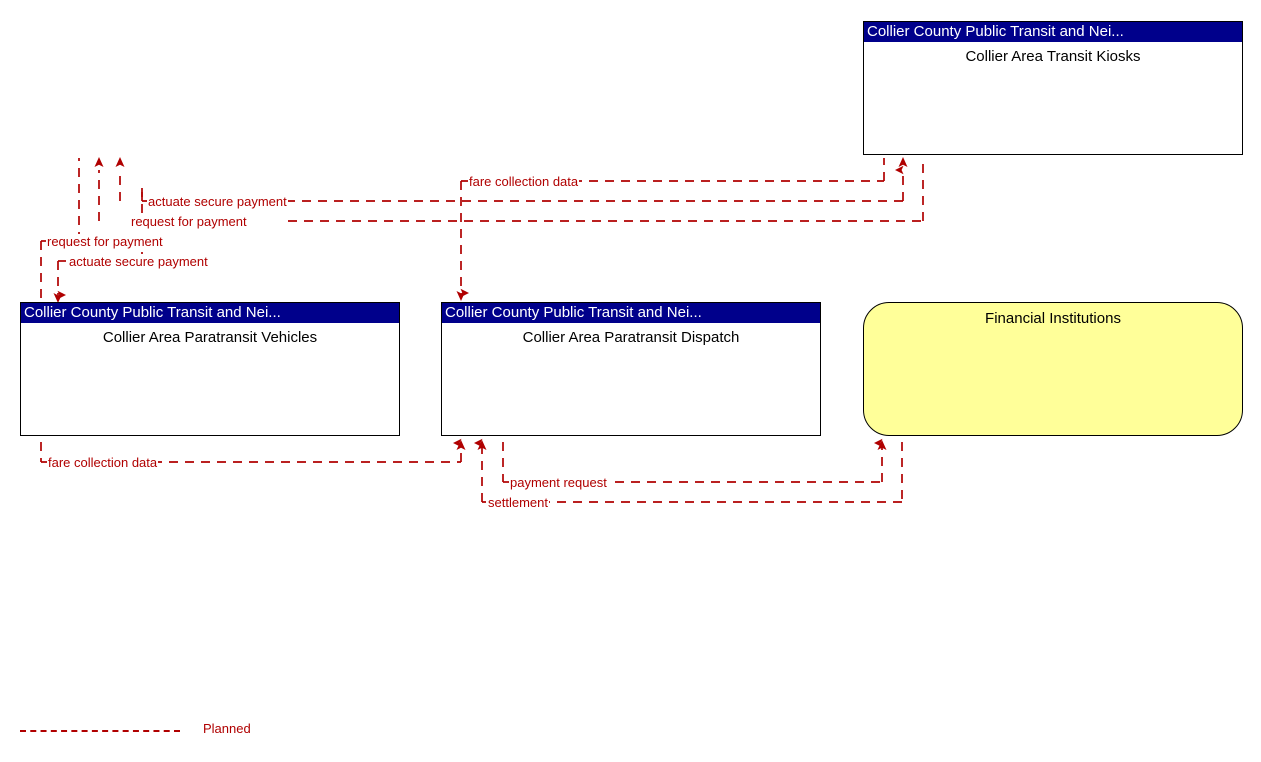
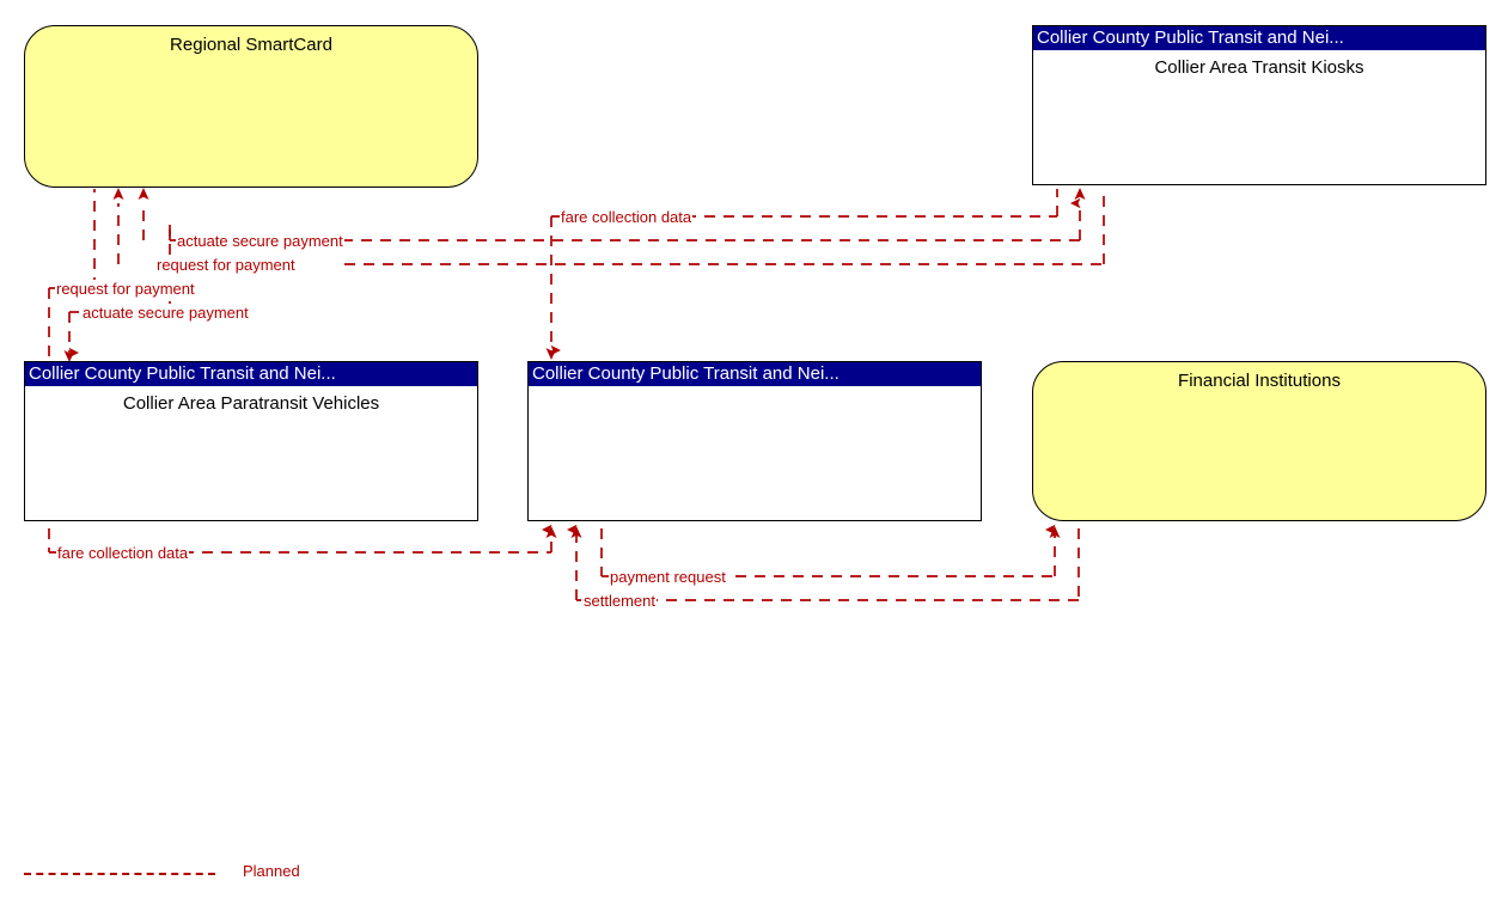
+ Regional SmartCard
  Collier County Public Transit and Nei...
  Collier Area Transit Kiosks
  Collier County Public Transit and Nei...
  Collier Area Paratransit Vehicles
  Collier County Public Transit and Nei...
- Collier Area Paratransit Dispatch
  Financial Institutions
  actuate secure payment
  request for payment
  request for payment
  actuate secure payment
  fare collection data
  fare collection data
  payment request
  settlement
  Planned
